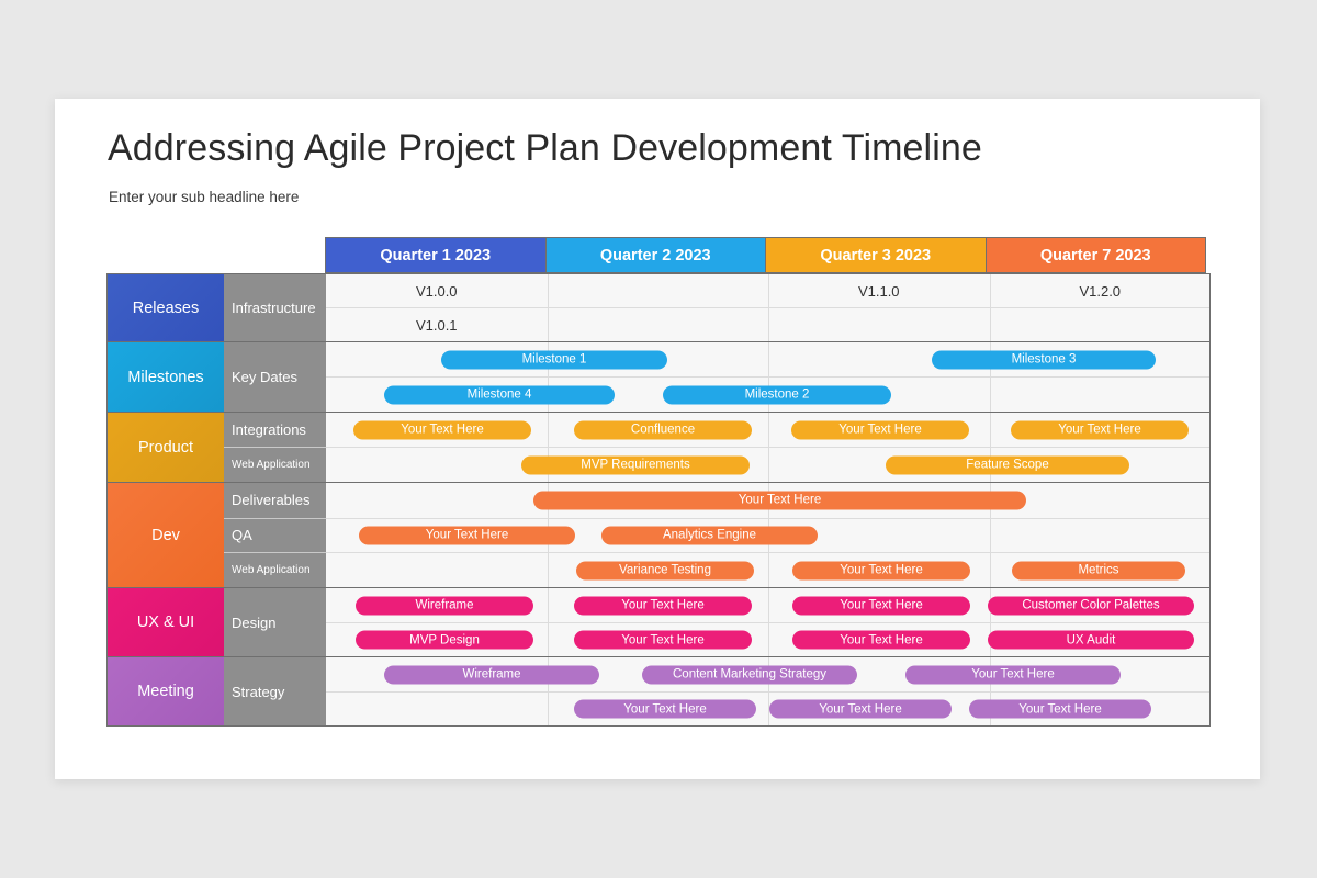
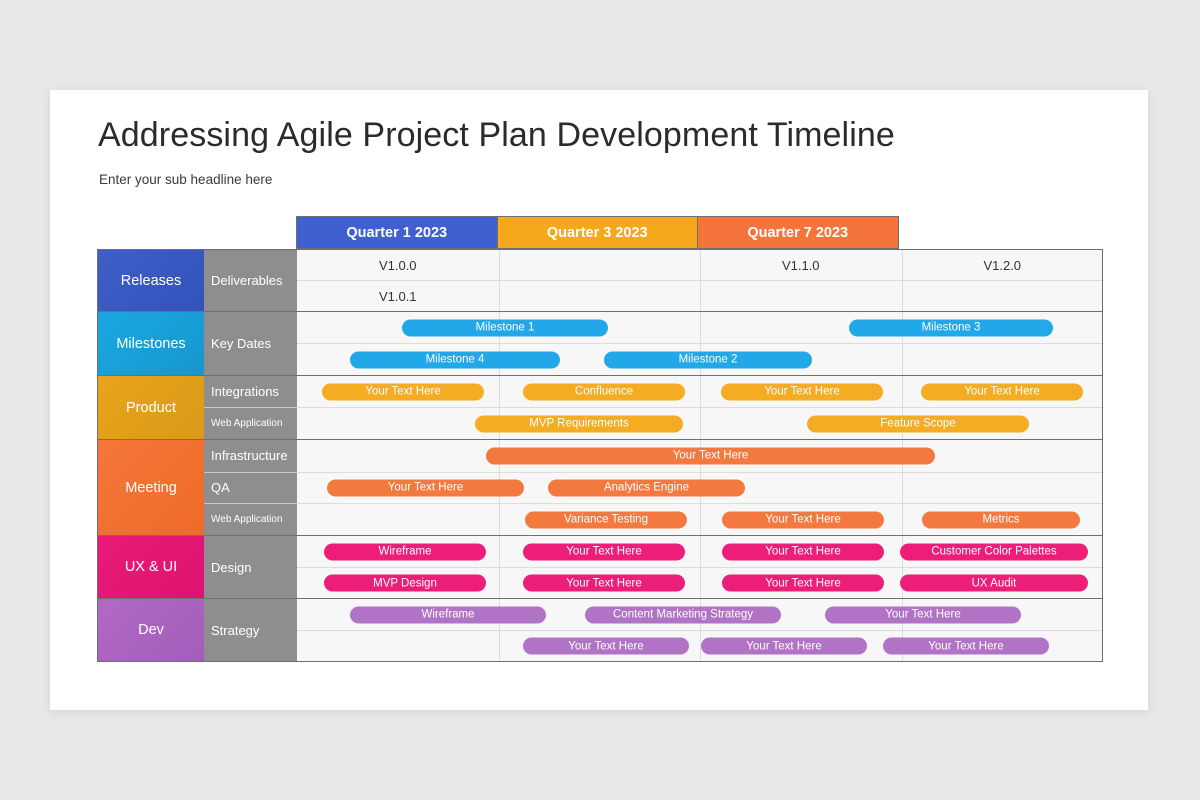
  Addressing Agile Project Plan Development Timeline
  Enter your sub headline here
  Quarter 1 2023
- Quarter 2 2023
  Quarter 3 2023
  Quarter 7 2023
  Releases
- Infrastructure
+ Deliverables
  V1.0.0
  V1.1.0
  V1.2.0
  V1.0.1
  Milestones
  Key Dates
  Milestone 1
  Milestone 3
  Milestone 4
  Milestone 2
  Product
  Integrations
  Web Application
  Your Text Here
  Confluence
  Your Text Here
  Your Text Here
  MVP Requirements
  Feature Scope
- Dev
+ Meeting
- Deliverables
+ Infrastructure
  QA
  Web Application
  Your Text Here
  Your Text Here
  Analytics Engine
  Variance Testing
  Your Text Here
  Metrics
  UX & UI
  Design
  Wireframe
  Your Text Here
  Your Text Here
  Customer Color Palettes
  MVP Design
  Your Text Here
  Your Text Here
  UX Audit
- Meeting
+ Dev
  Strategy
  Wireframe
  Content Marketing Strategy
  Your Text Here
  Your Text Here
  Your Text Here
  Your Text Here
